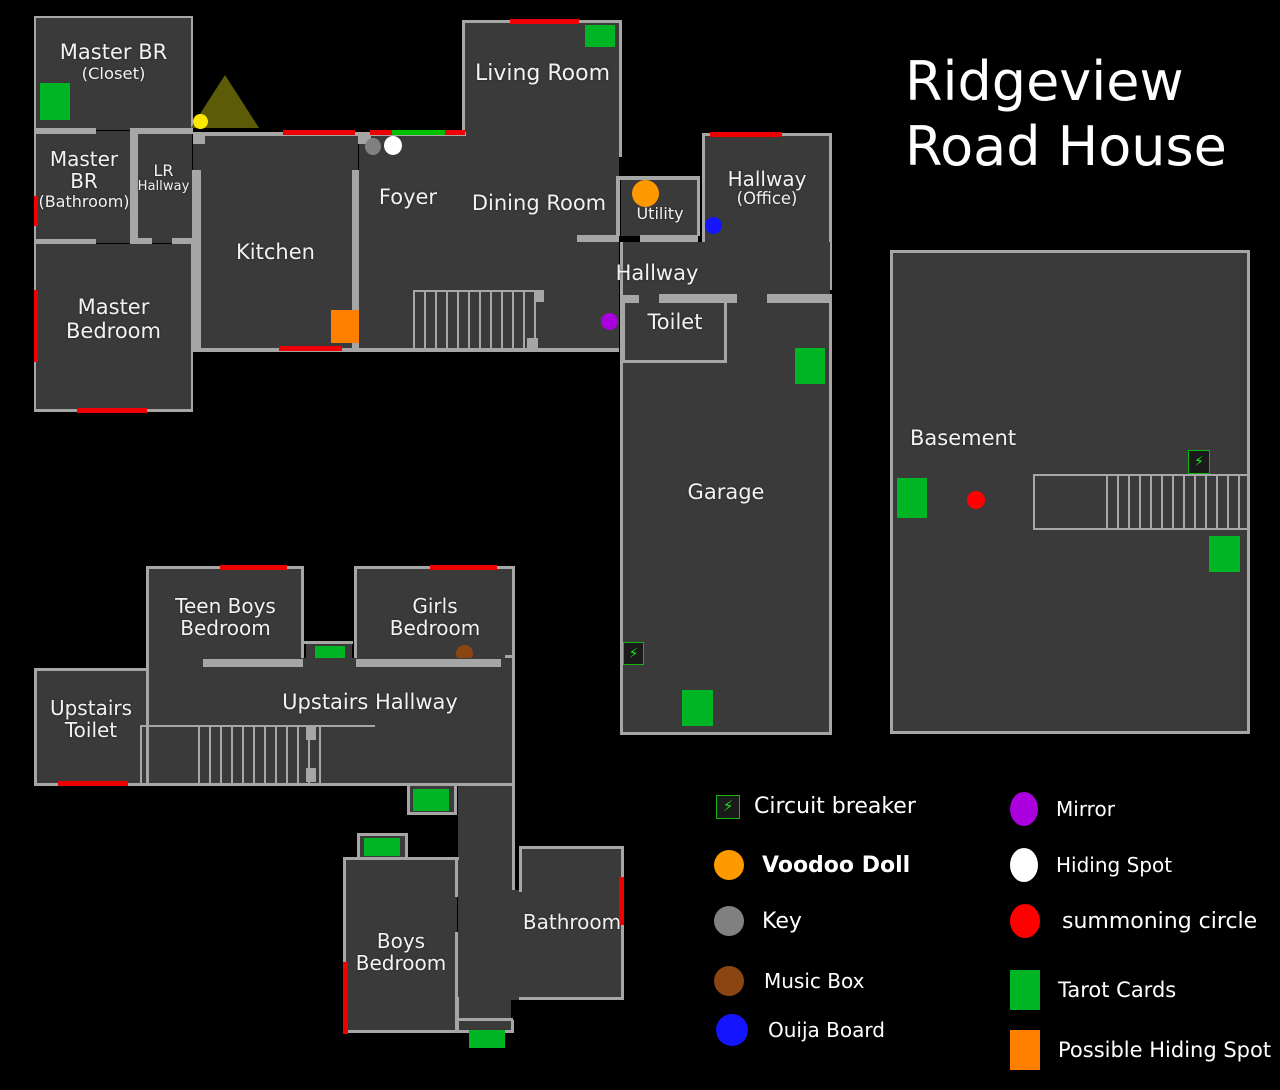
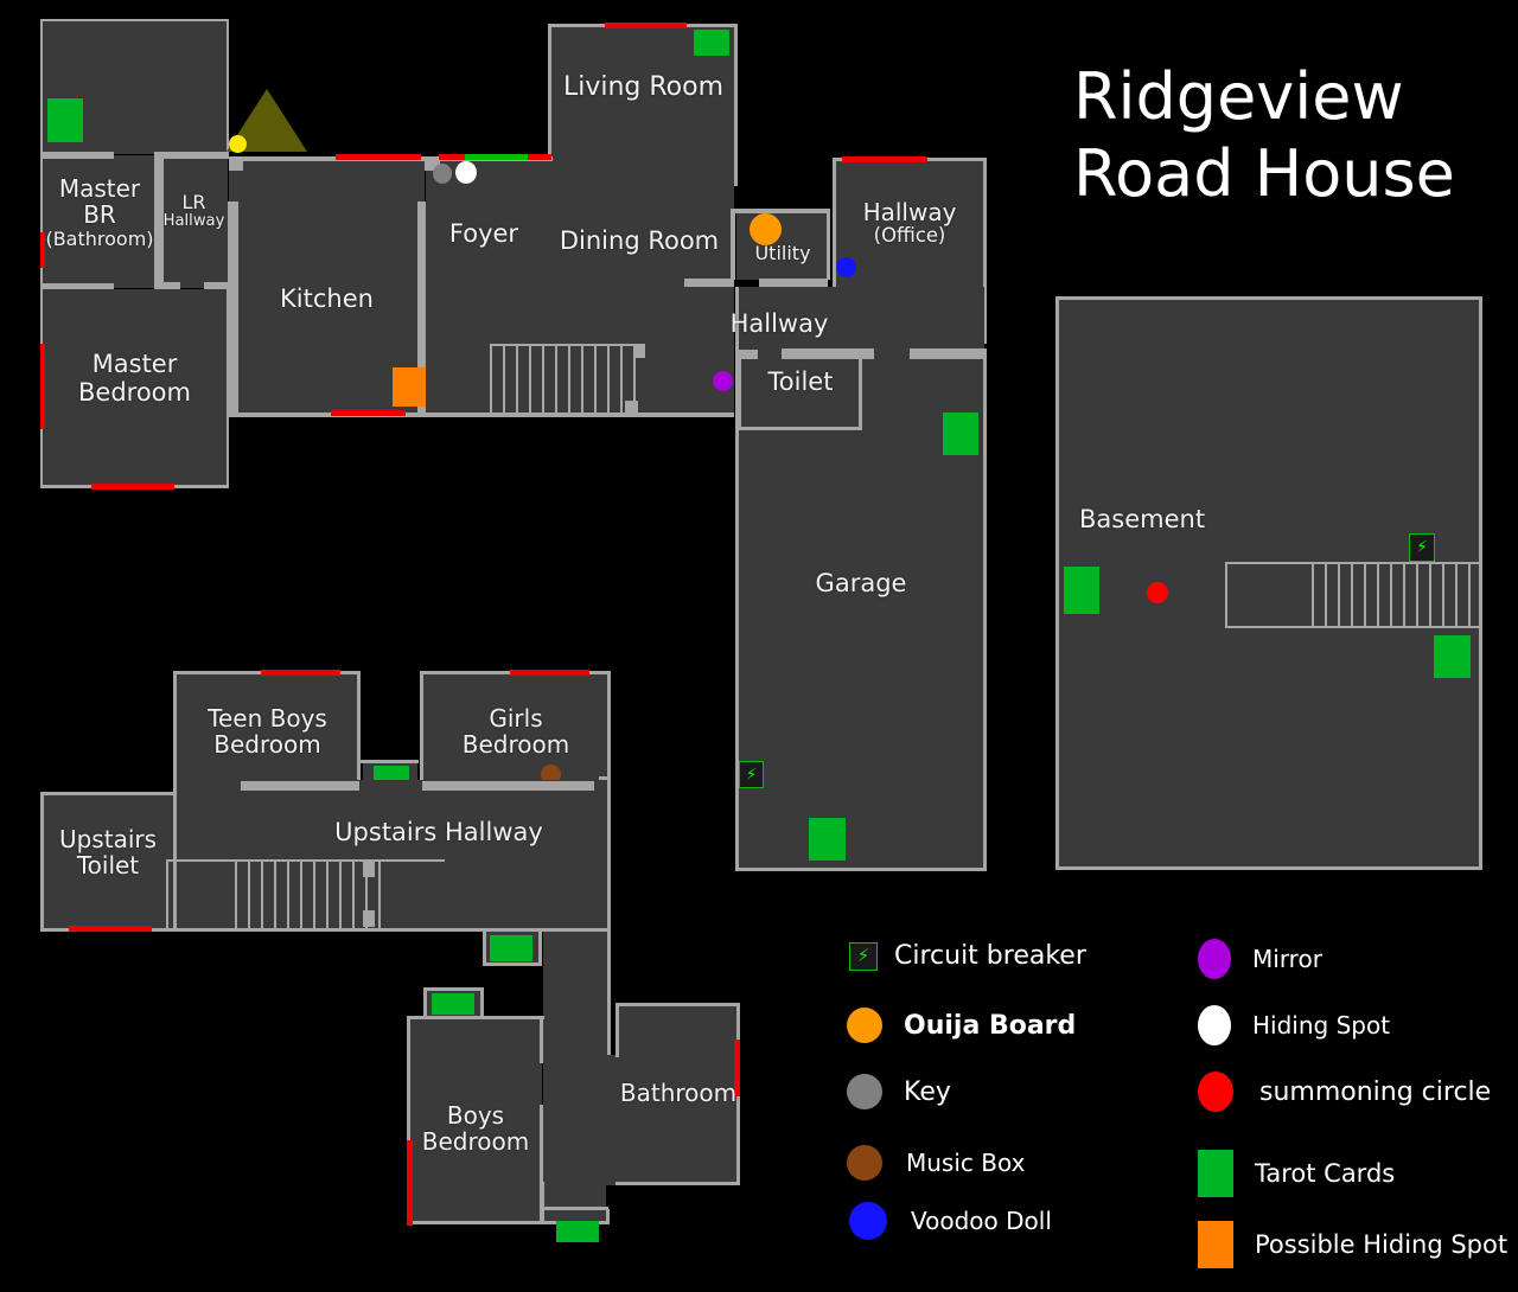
- Master BR
- (Closet)
  Master
  BR
  (Bathroom)
  LR
  Hallway
  Master
  Bedroom
  Kitchen
  Living Room
  Foyer
  Dining Room
  Utility
  Hallway
  (Office)
  Hallway
  Toilet
  ⚡
  Garage
  Basement
  ⚡
  Teen Boys
  Bedroom
  Girls
  Bedroom
  Upstairs
  Toilet
  Upstairs Hallway
  Boys
  Bedroom
  Bathroom
  Ridgeview
  Road House
  ⚡
  Circuit breaker
- Voodoo Doll
+ Ouija Board
  Key
  Music Box
- Ouija Board
+ Voodoo Doll
  Mirror
  Hiding Spot
  summoning circle
  Tarot Cards
  Possible Hiding Spot
